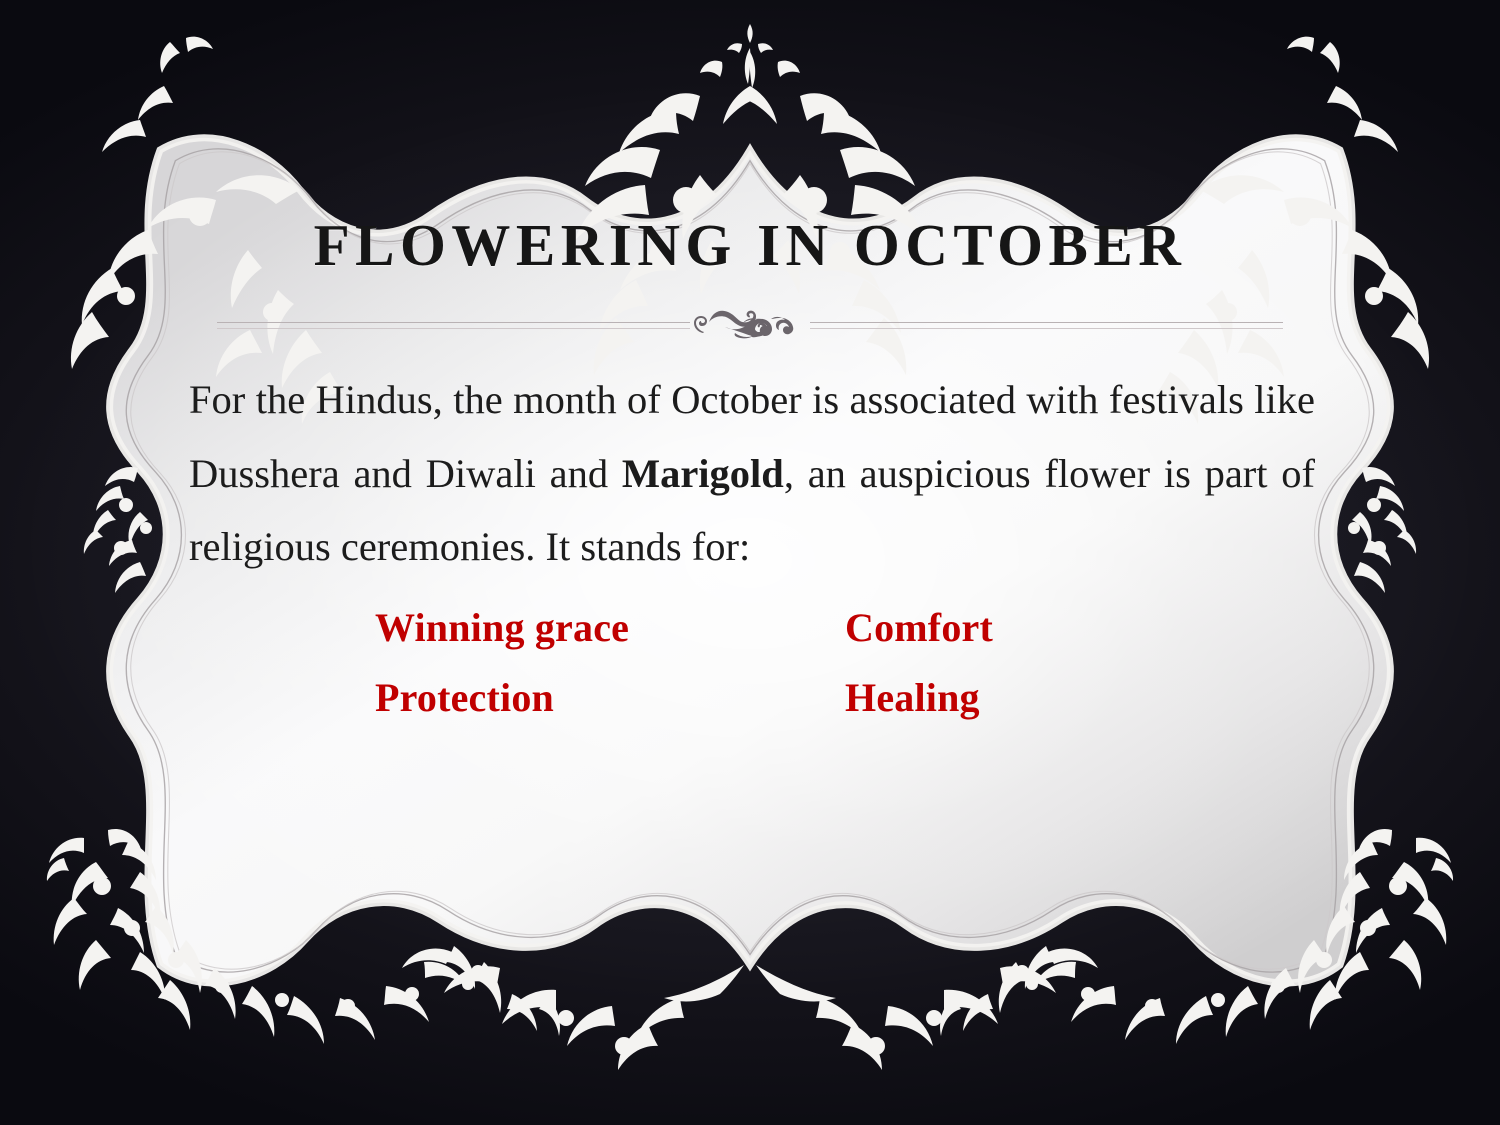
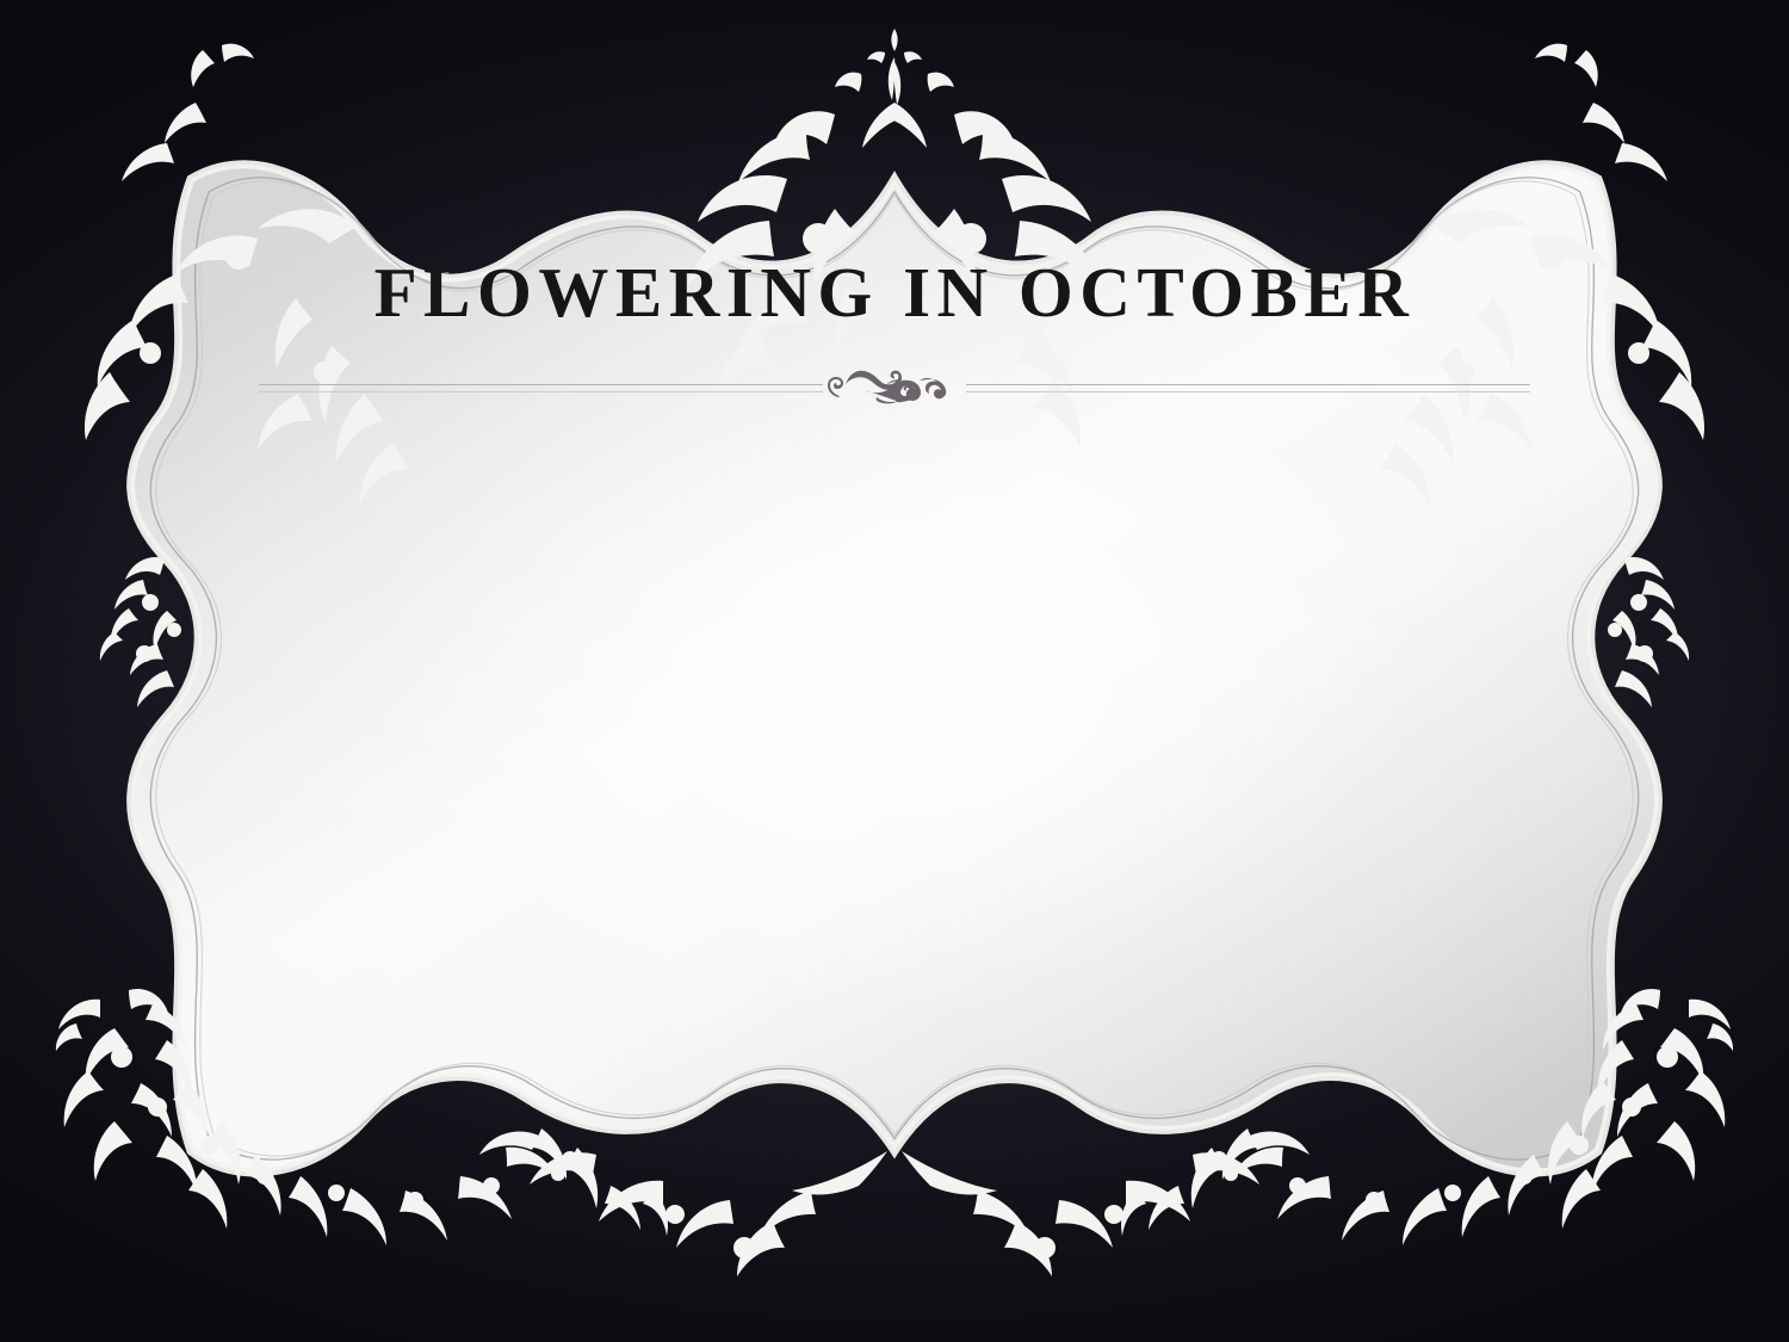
  FLOWERING IN OCTOBER
- For the Hindus, the month of October is associated with festivals like Dusshera and Diwali and Marigold, an auspicious flower is part of religious ceremonies. It stands for:
- Winning grace
- Comfort
- Protection
- Healing
